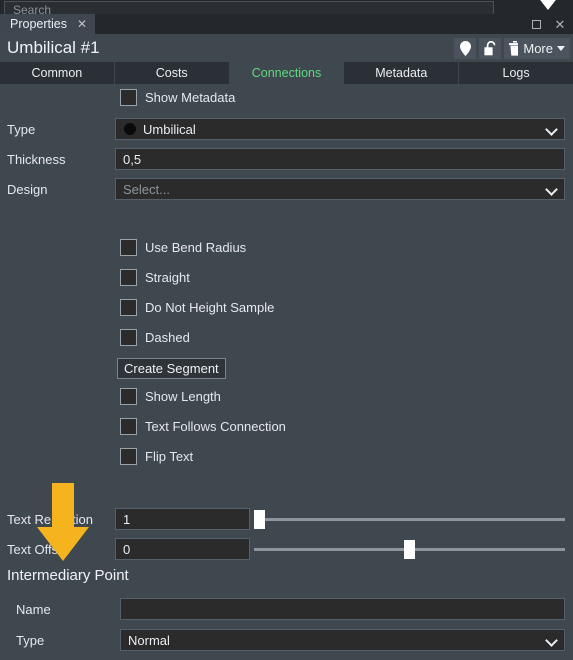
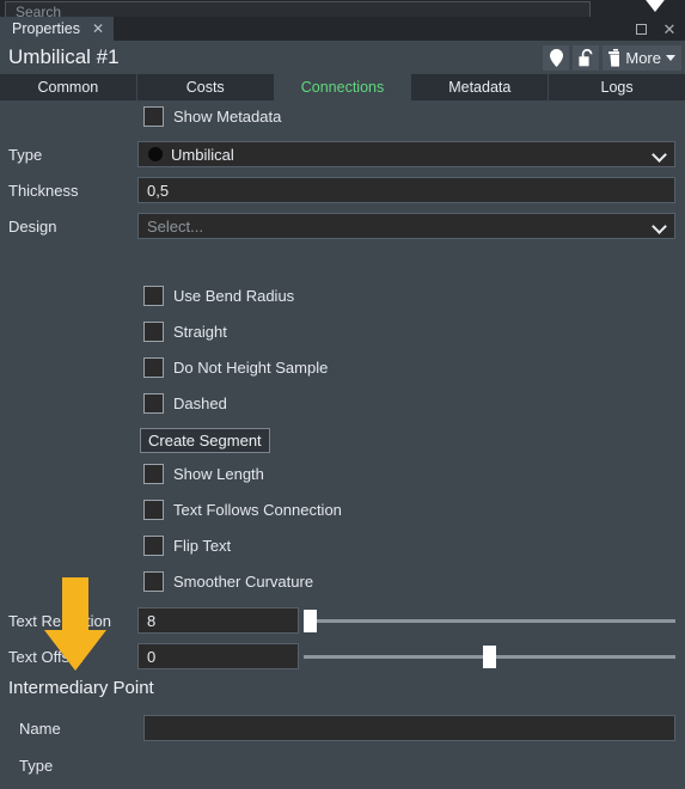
  Search
  Properties
  ✕
  ✕
  Umbilical #1
  More
  Common
  Costs
  Connections
  Metadata
  Logs
  Show Metadata
  Type
  Umbilical
  Thickness
  0,5
  Design
  Select...
  Use Bend Radius
  Straight
  Do Not Height Sample
  Dashed
  Create Segment
  Show Length
  Text Follows Connection
  Flip Text
+ Smoother Curvature
- 1
+ 8
  Text Off
  0
  Intermediary Point
  Name
  Type
- Normal
